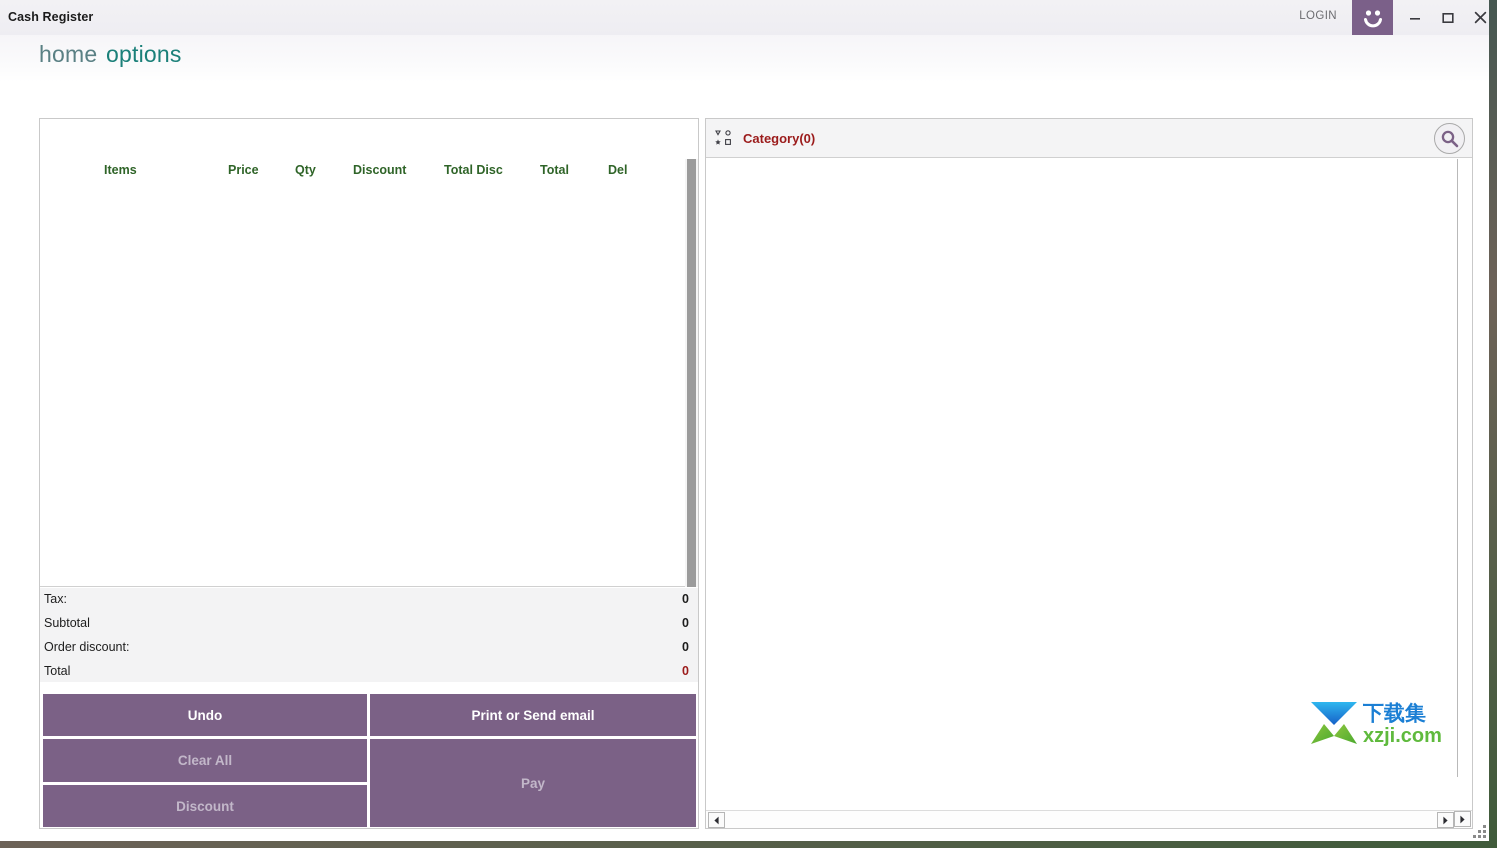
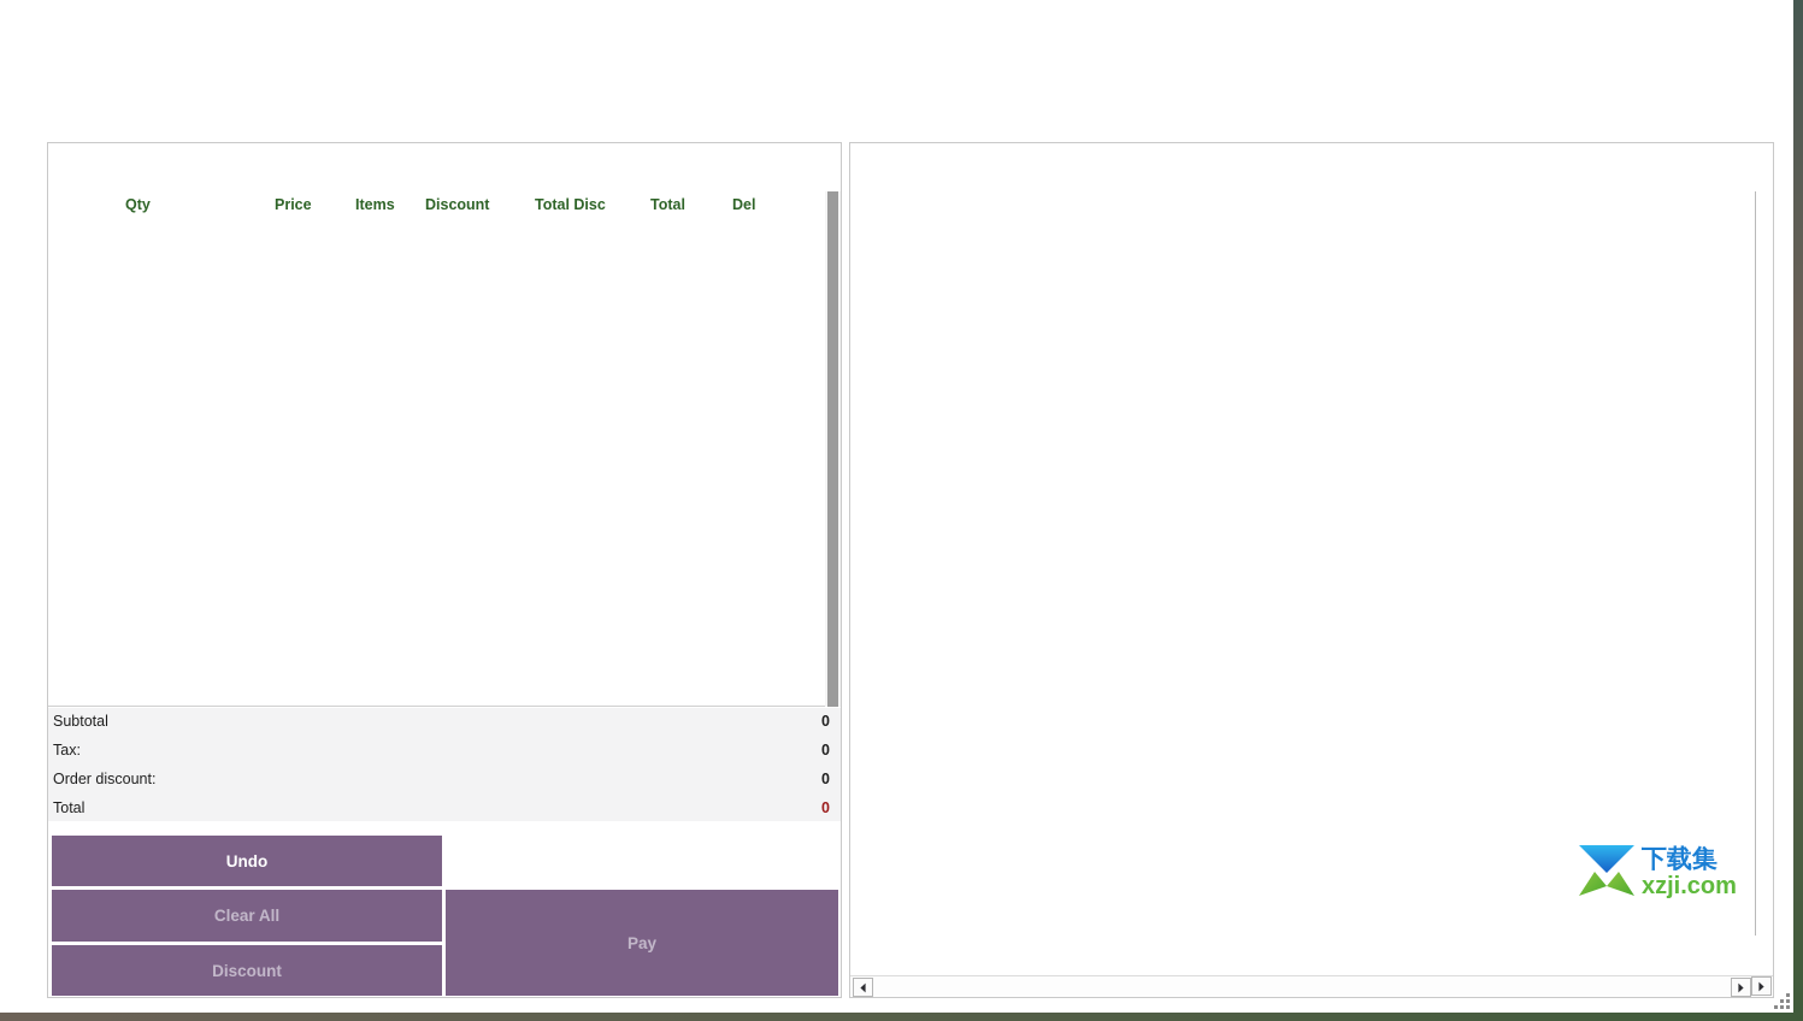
- Cash Register
- LOGIN
- home
- options
- Items
+ Qty
  Price
- Qty
+ Items
  Discount
  Total Disc
  Total
  Del
- Tax:
+ Subtotal
  0
- Subtotal
+ Tax:
  0
  Order discount:
  0
  Total
  0
  Undo
  Clear All
  Discount
- Print or Send email
  Pay
- Category(0)
  下载集
  xzji.com
